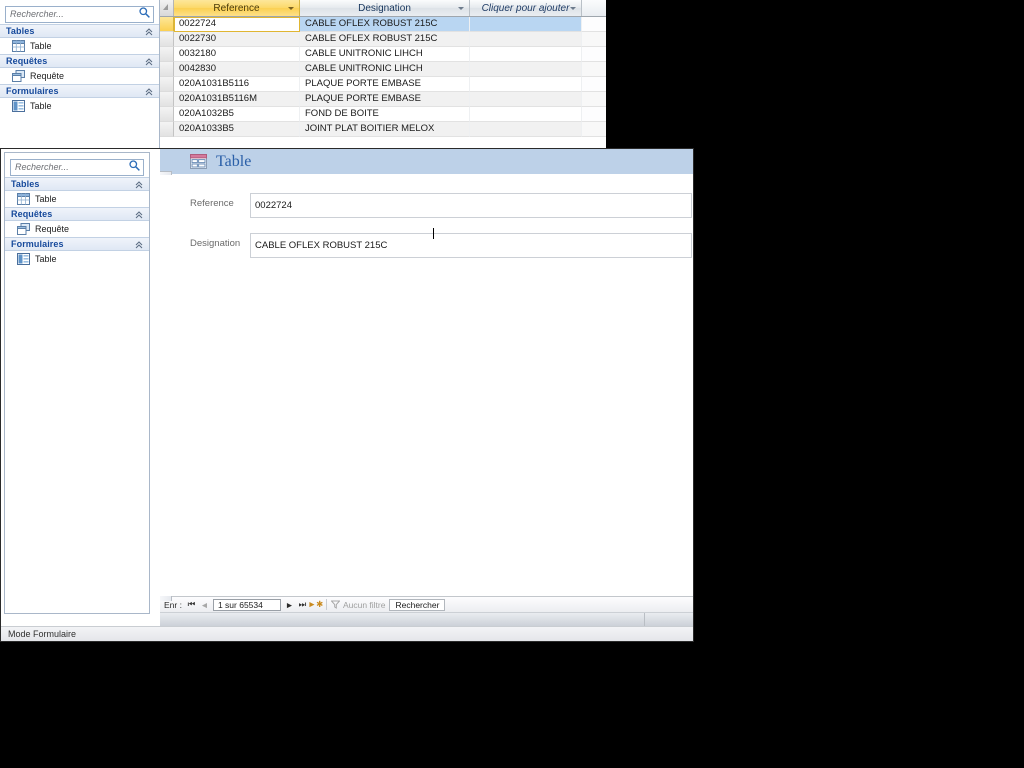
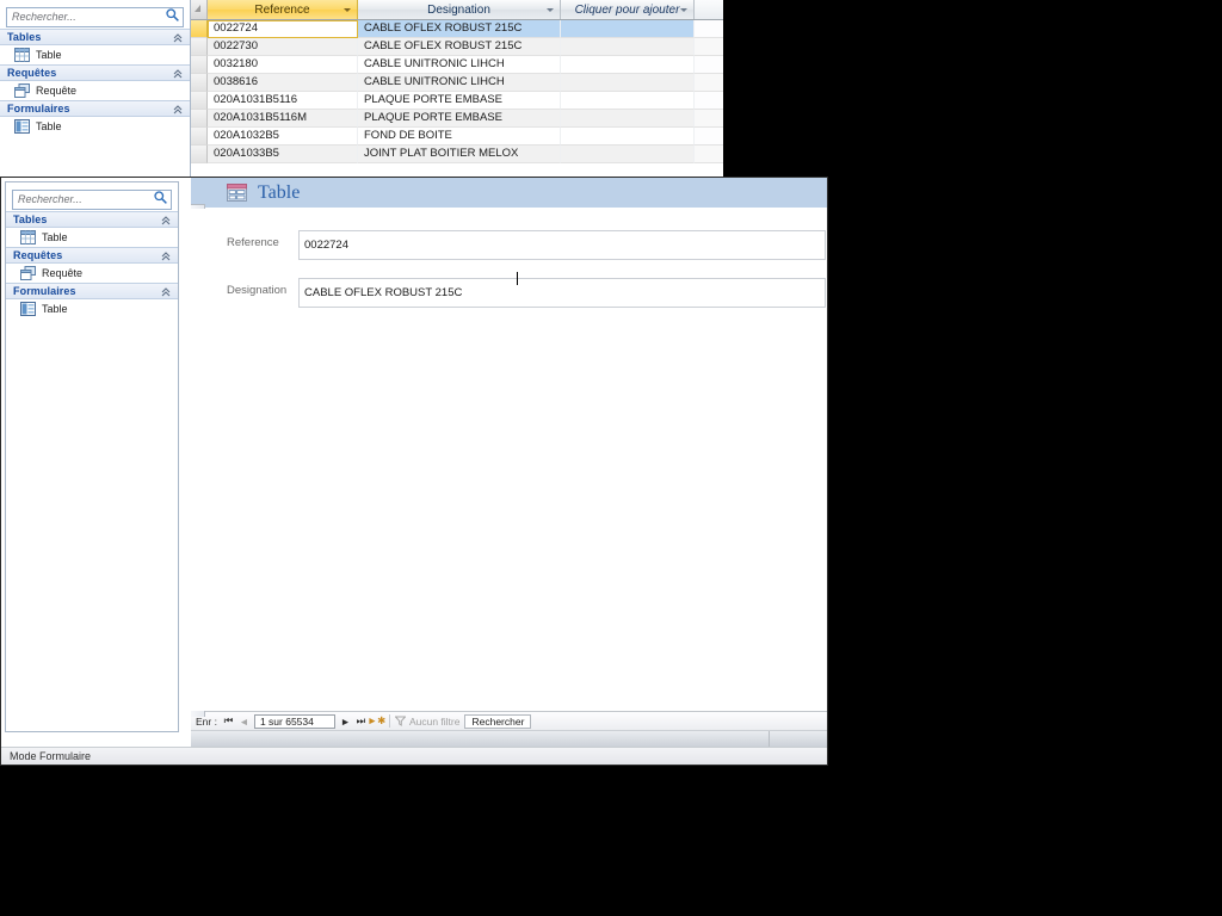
  Rechercher...
  Tables
  Table
  Requêtes
  Requête
  Formulaires
  Table
  Reference
  Designation
  Cliquer pour ajouter
  0022724
  CABLE OFLEX ROBUST 215C
  0022730
  CABLE OFLEX ROBUST 215C
  0032180
  CABLE UNITRONIC LIHCH
- 0042830
+ 0038616
  CABLE UNITRONIC LIHCH
  020A1031B5116
  PLAQUE PORTE EMBASE
  020A1031B5116M
  PLAQUE PORTE EMBASE
  020A1032B5
  FOND DE BOITE
  020A1033B5
  JOINT PLAT BOITIER MELOX
  Rechercher...
  Tables
  Table
  Requêtes
  Requête
  Formulaires
  Table
  Table
  Reference
  0022724
  Designation
  CABLE OFLEX ROBUST 215C
  Enr :
  ⏮
  ◄
  1 sur 65534
  ►
  ⏭
  ►✱
  Aucun filtre
  Rechercher
  Mode Formulaire
